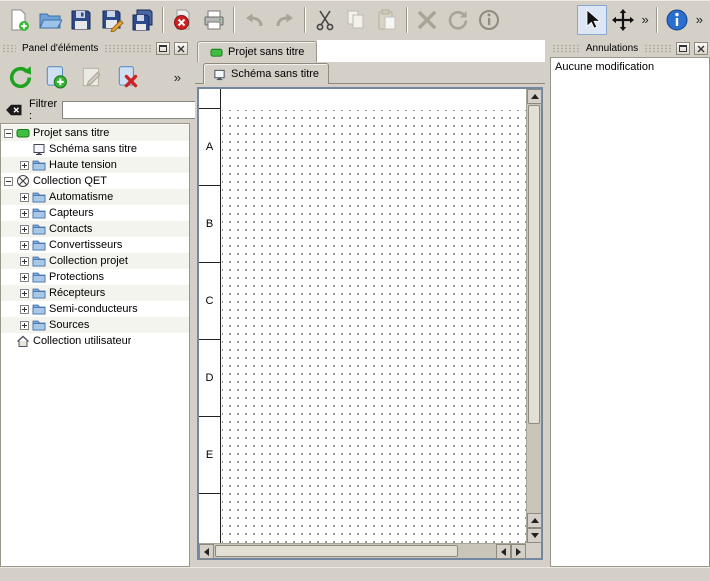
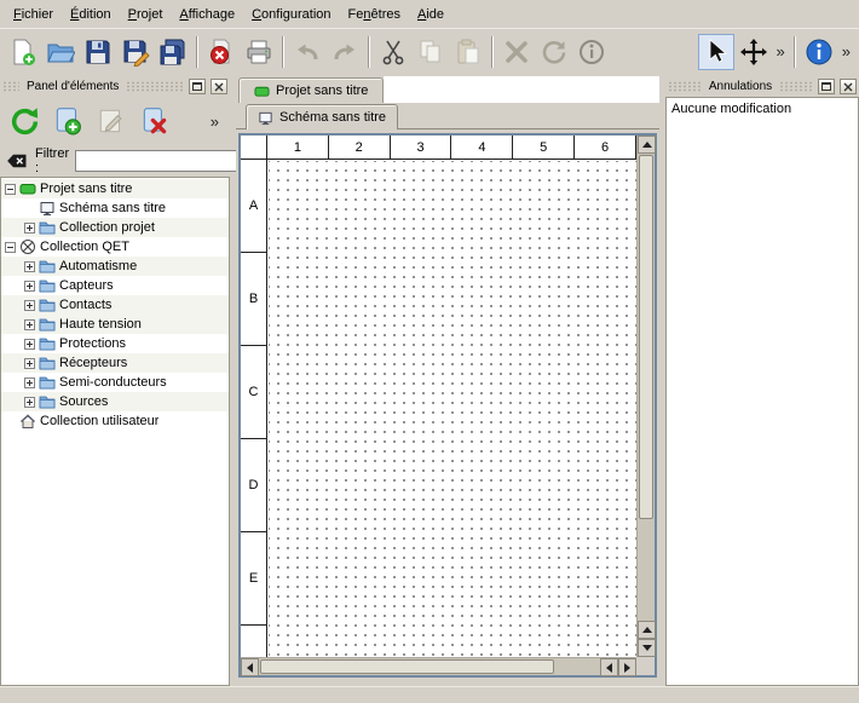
+ Fichier
+ Édition
+ Projet
+ Affichage
+ Configuration
+ Fenêtres
+ Aide
  »
  »
  Panel d'éléments
  »
  Filtrer :
  Projet sans titre
  Schéma sans titre
- Haute tension
+ Collection projet
  Collection QET
  Automatisme
  Capteurs
  Contacts
- Convertisseurs
- Collection projet
+ Haute tension
  Protections
  Récepteurs
  Semi-conducteurs
  Sources
  Collection utilisateur
  Projet sans titre
  Schéma sans titre
+ 1
+ 2
+ 3
+ 4
+ 5
+ 6
  A
  B
  C
  D
  E
  Annulations
  Aucune modification
